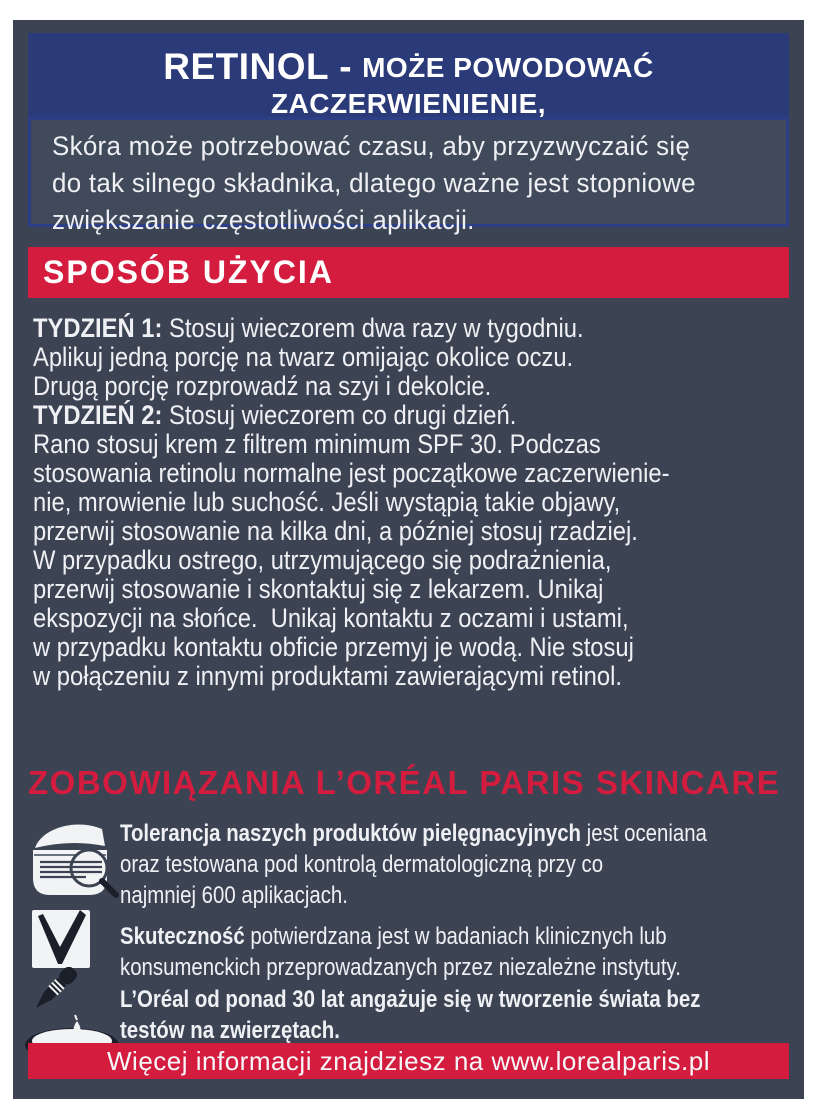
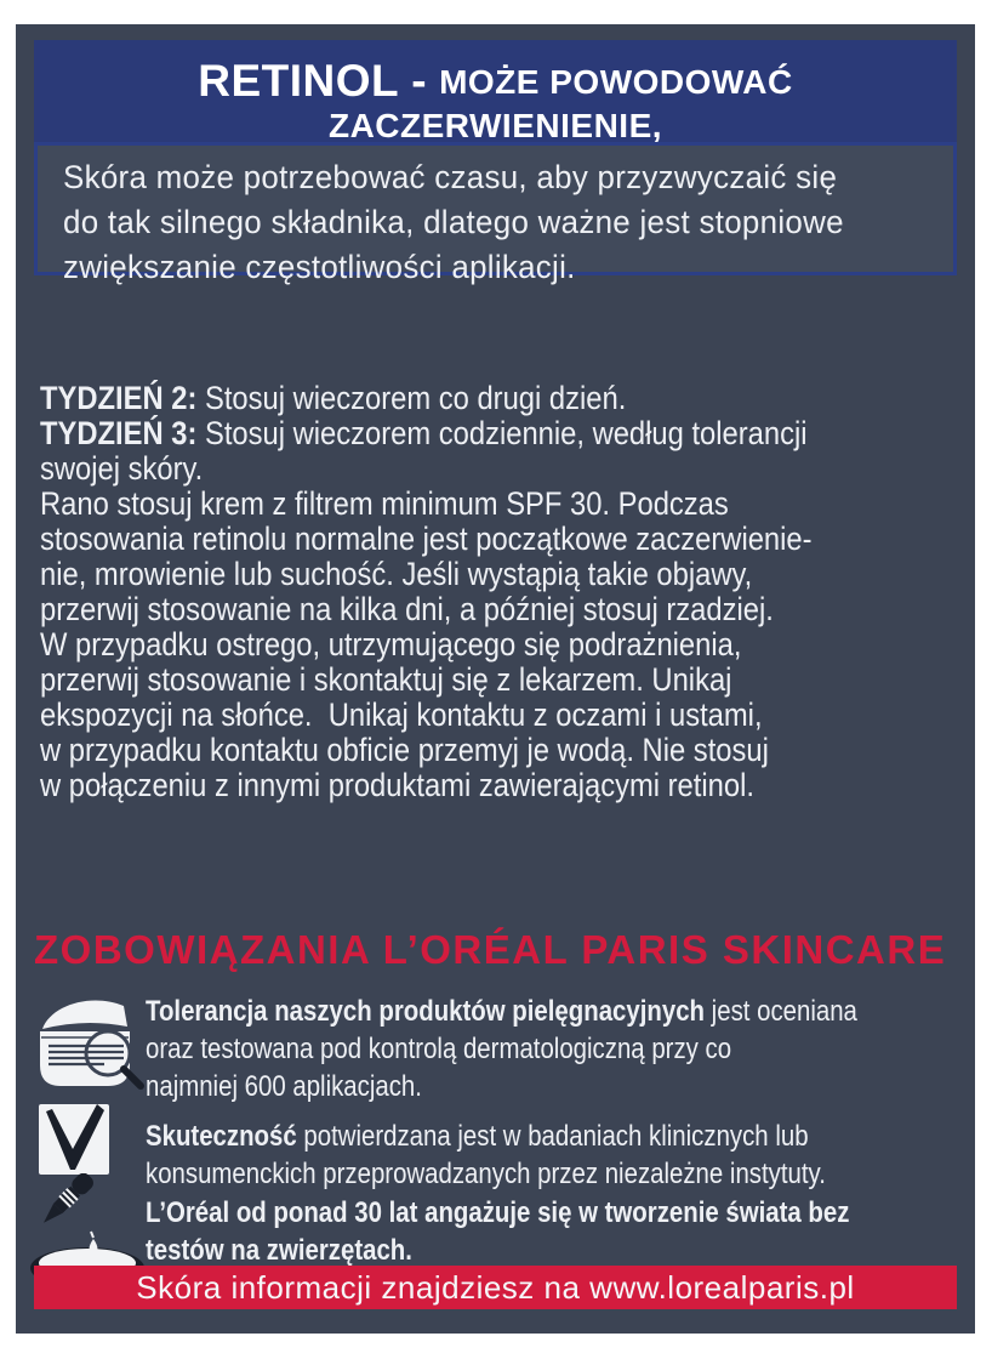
  RETINOL - MOŻE POWODOWAĆ ZACZERWIENIENIE,
  Skóra może potrzebować czasu, aby przyzwyczaić się
  do tak silnego składnika, dlatego ważne jest stopniowe
  zwiększanie częstotliwości aplikacji.
- SPOSÓB UŻYCIA
- TYDZIEŃ 1: Stosuj wieczorem dwa razy w tygodniu.
- Aplikuj jedną porcję na twarz omijając okolice oczu.
- Drugą porcję rozprowadź na szyi i dekolcie.
  TYDZIEŃ 2: Stosuj wieczorem co drugi dzień.
+ TYDZIEŃ 3: Stosuj wieczorem codziennie, według tolerancji
+ swojej skóry.
  Rano stosuj krem z filtrem minimum SPF 30. Podczas
  stosowania retinolu normalne jest początkowe zaczerwienie-
  nie, mrowienie lub suchość. Jeśli wystąpią takie objawy,
  przerwij stosowanie na kilka dni, a później stosuj rzadziej.
  W przypadku ostrego, utrzymującego się podrażnienia,
  przerwij stosowanie i skontaktuj się z lekarzem. Unikaj
  ekspozycji na słońce. Unikaj kontaktu z oczami i ustami,
  w przypadku kontaktu obficie przemyj je wodą. Nie stosuj
  w połączeniu z innymi produktami zawierającymi retinol.
  ZOBOWIĄZANIA L’ORÉAL PARIS SKINCARE
  Tolerancja naszych produktów pielęgnacyjnych jest oceniana
  oraz testowana pod kontrolą dermatologiczną przy co
  najmniej 600 aplikacjach.
  Skuteczność potwierdzana jest w badaniach klinicznych lub
  konsumenckich przeprowadzanych przez niezależne instytuty.
  L’Oréal od ponad 30 lat angażuje się w tworzenie świata bez
  testów na zwierzętach.
- Więcej informacji znajdziesz na www.lorealparis.pl
+ Skóra informacji znajdziesz na www.lorealparis.pl
